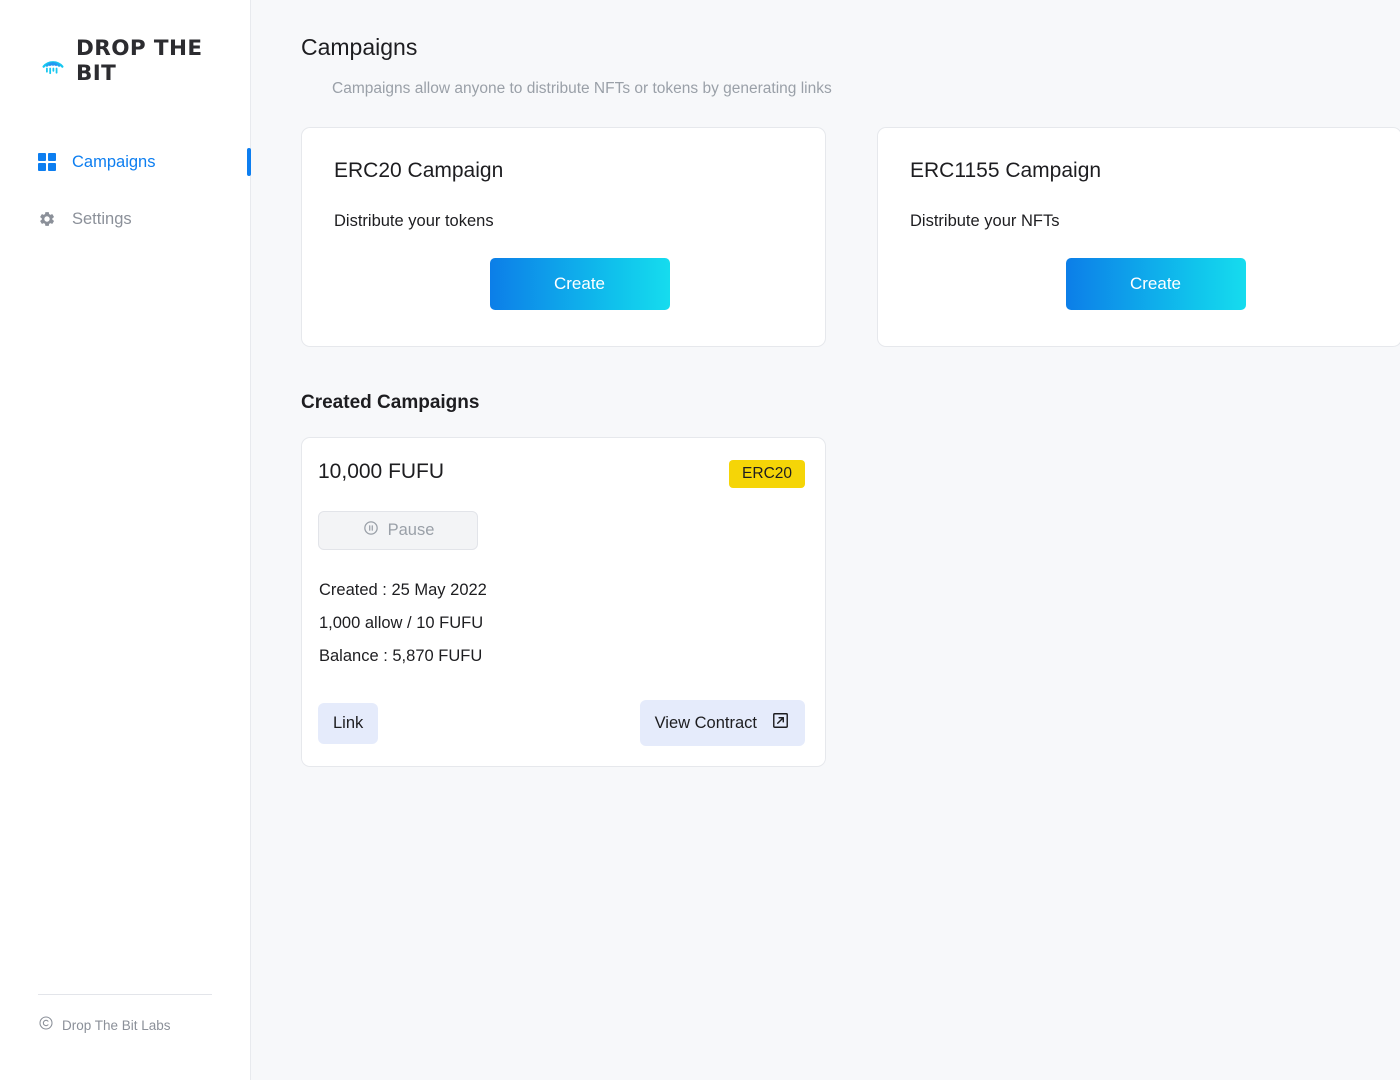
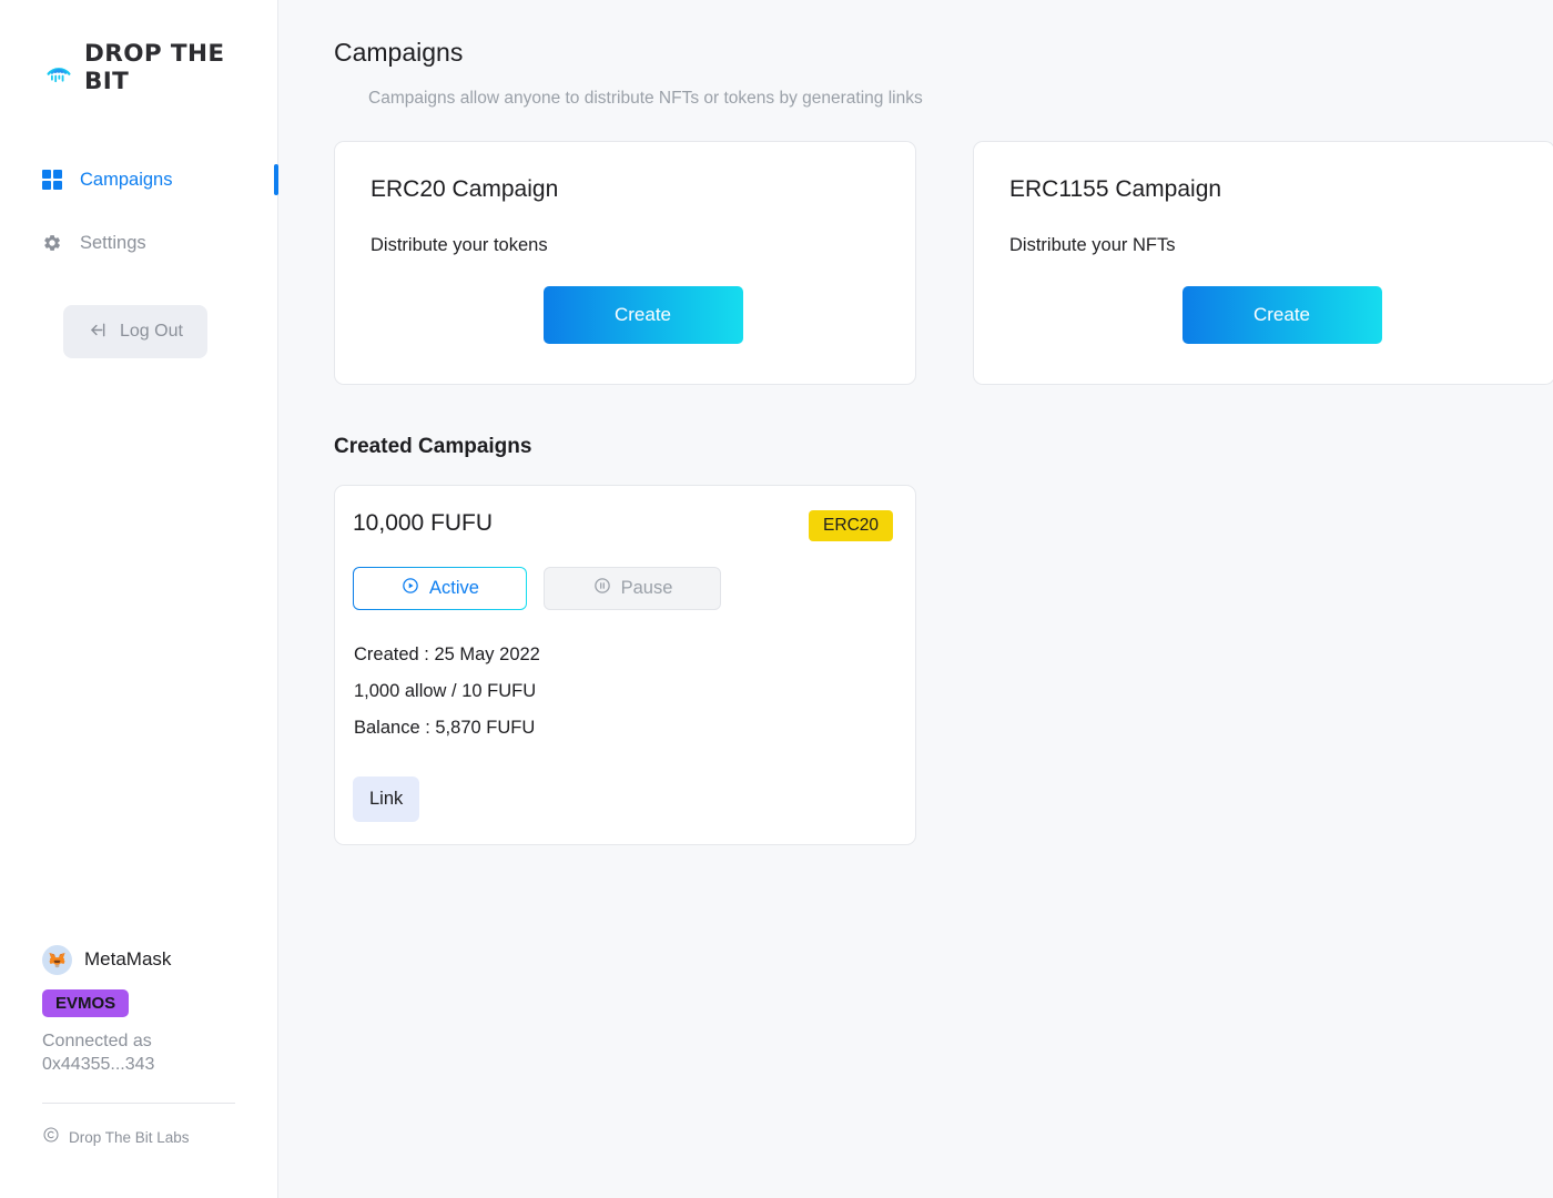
  DROP THE BIT
  Campaigns
  Settings
+ Log Out
+ MetaMask
+ EVMOS
+ Connected as
+ 0x44355...343
  Drop The Bit Labs
  Campaigns
  Campaigns allow anyone to distribute NFTs or tokens by generating links
  ERC20 Campaign
  Distribute your tokens
  Create
  ERC1155 Campaign
  Distribute your NFTs
  Create
  Created Campaigns
  10,000 FUFU
  ERC20
+ Active
  Pause
  Created : 25 May 2022
  1,000 allow / 10 FUFU
  Balance : 5,870 FUFU
  Link
- View Contract
